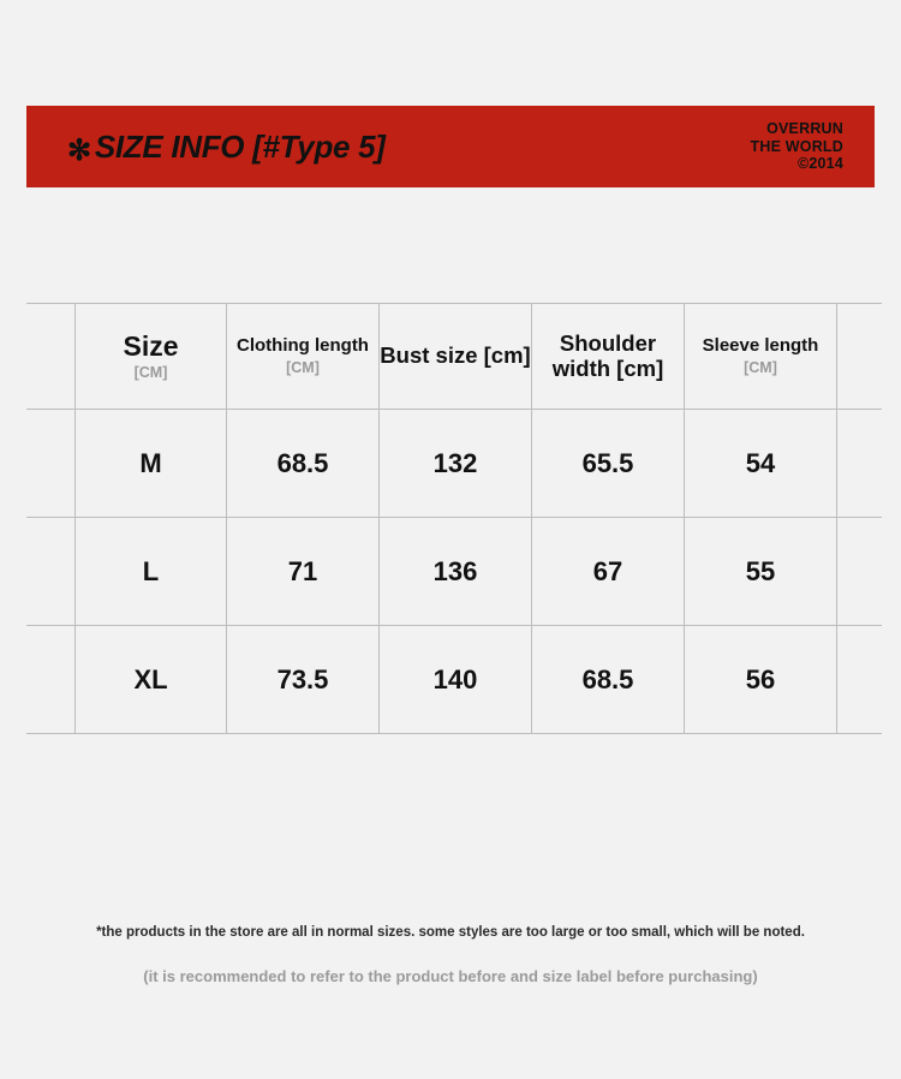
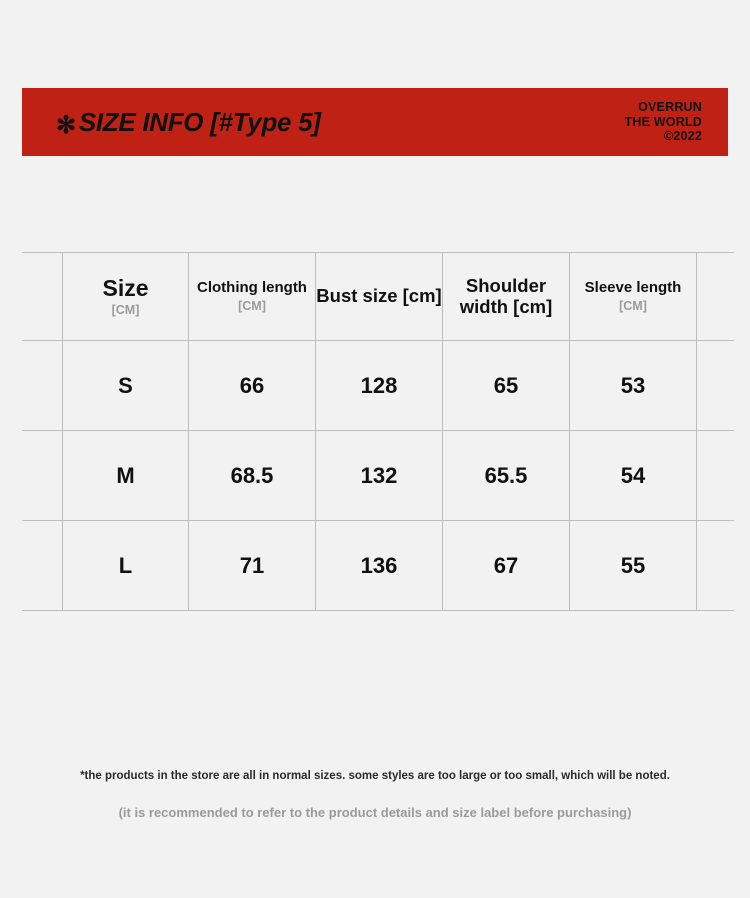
  ✻
  SIZE INFO [#Type 5]
  OVERRUN
  THE WORLD
- ©2014
+ ©2022
  	Size [CM]	Clothing length [CM]	Bust size [cm]	Shoulder width [cm]	Sleeve length [CM]
+ 	S	66	128	65	53
  	M	68.5	132	65.5	54
  	L	71	136	67	55
- 	XL	73.5	140	68.5	56
  *the products in the store are all in normal sizes. some styles are too large or too small, which will be noted.
- (it is recommended to refer to the product before and size label before purchasing)
+ (it is recommended to refer to the product details and size label before purchasing)
